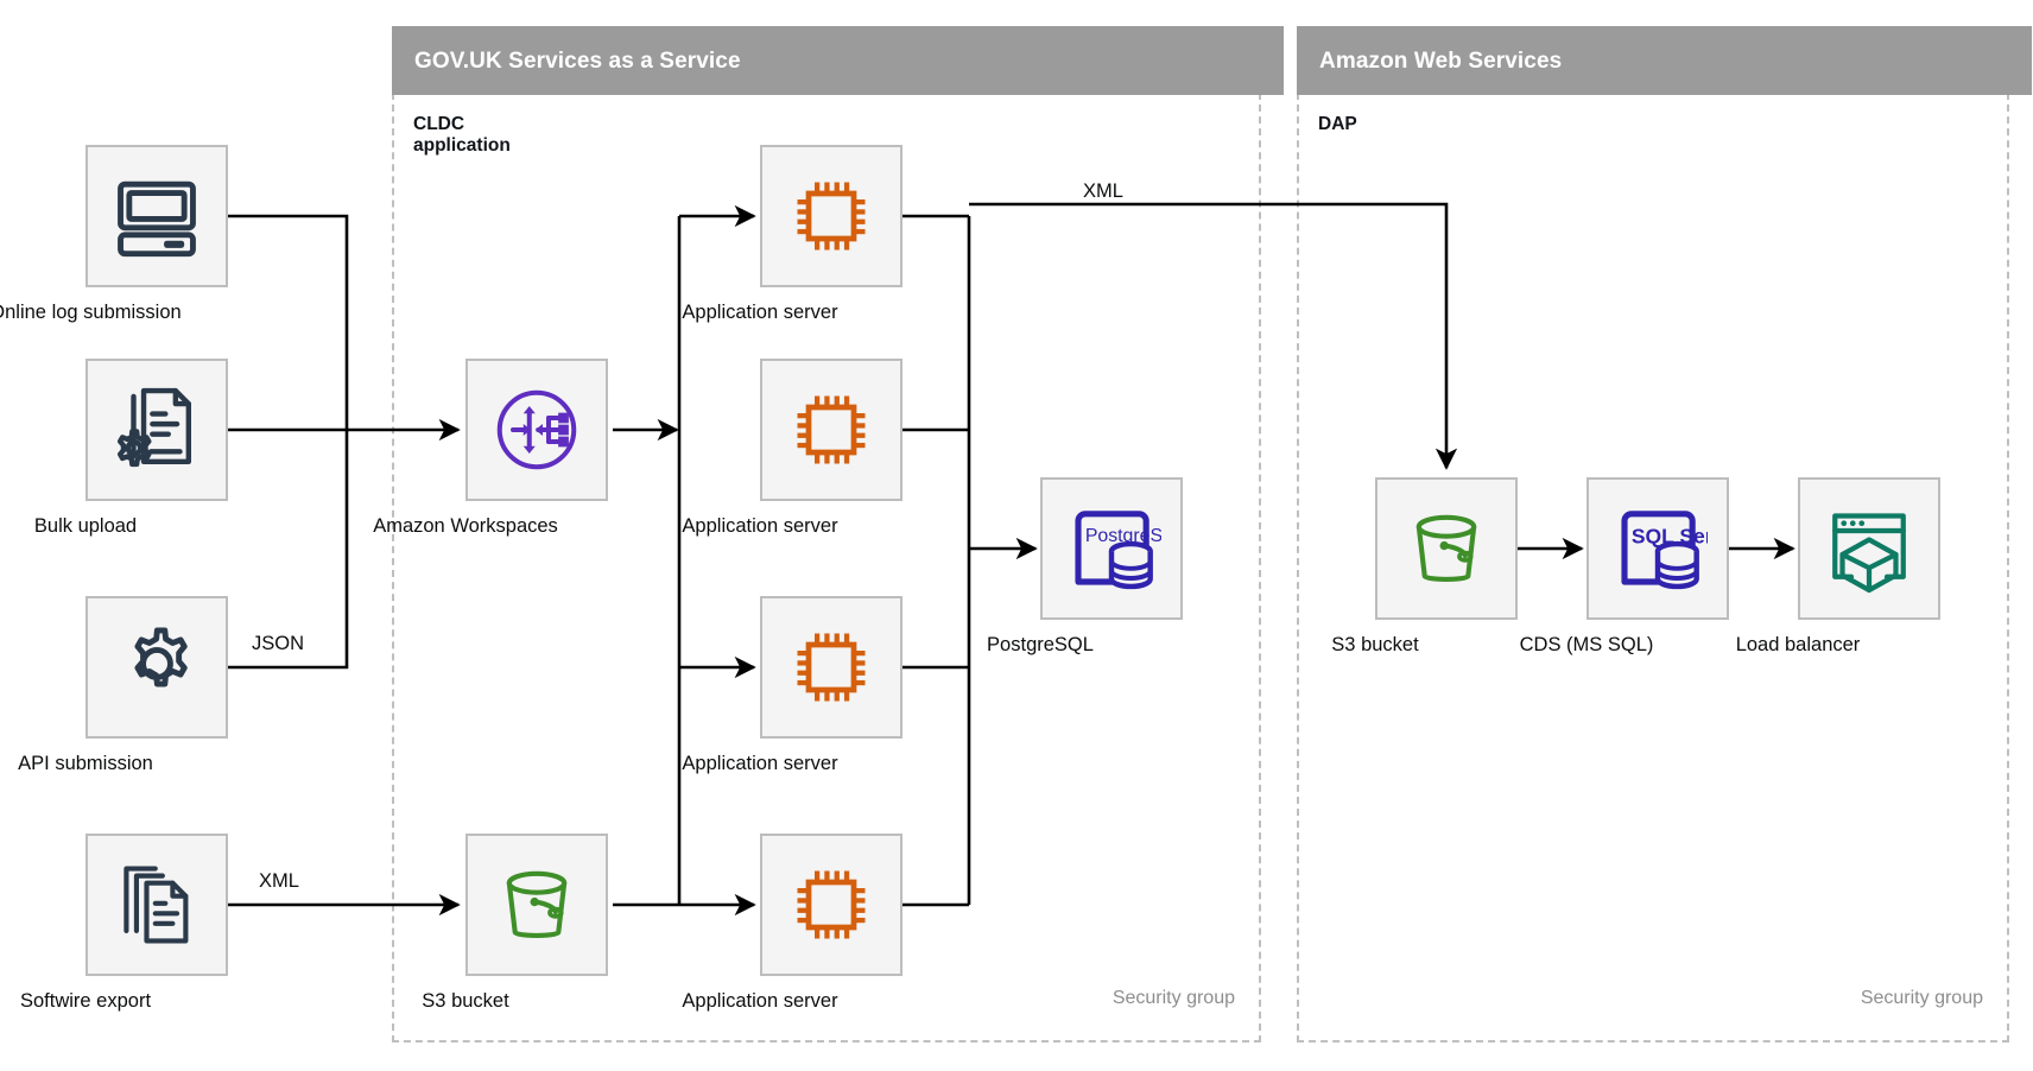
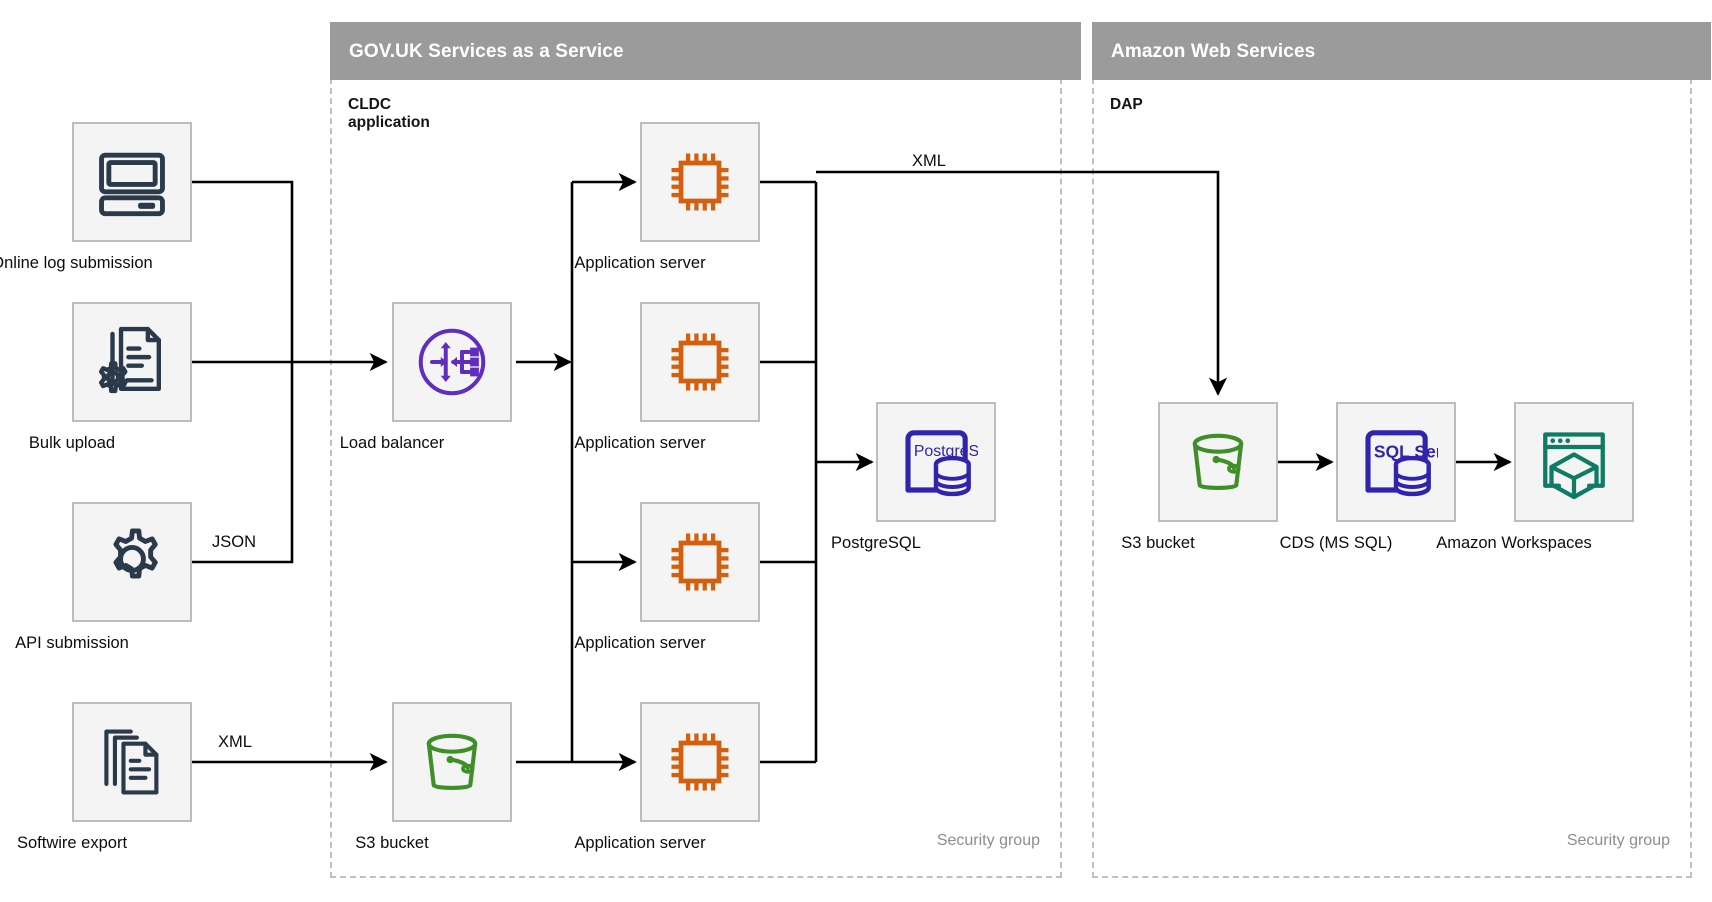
  GOV.UK Services as a Service
  CLDC application
  Security group
  Amazon Web Services
  DAP
  Security group
  JSON
  XML
  XML
  nline log submission
  Bulk upload
  API submission
  Softwire export
- Amazon Workspaces
+ Load balancer
  S3 bucket
  Application server
  Application server
  Application server
  Application server
  PostgreS
  PostgreSQL
  S3 bucket
  CDS (MS SQL)
- Load balancer
+ Amazon Workspaces
